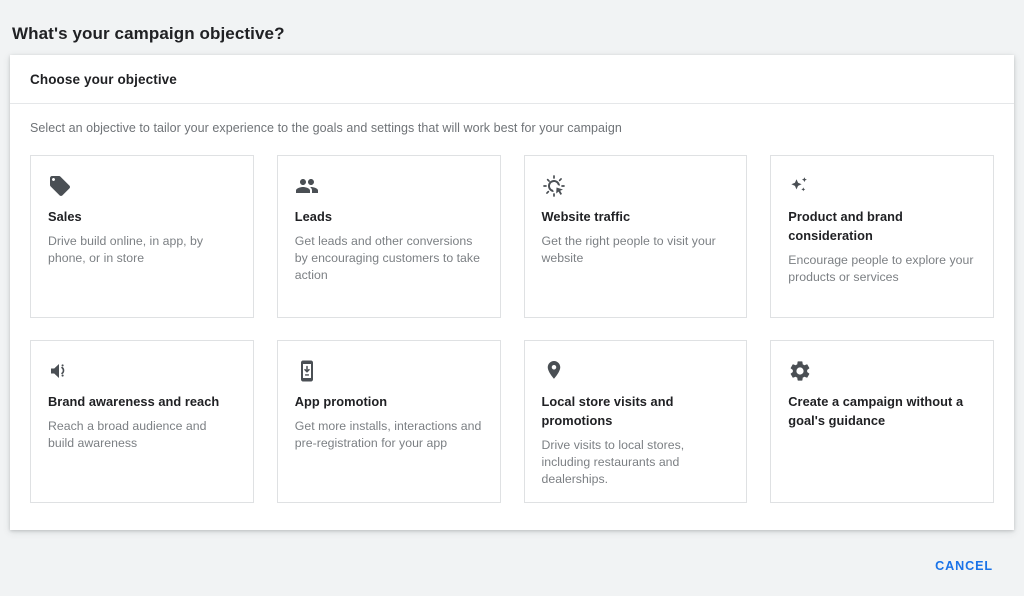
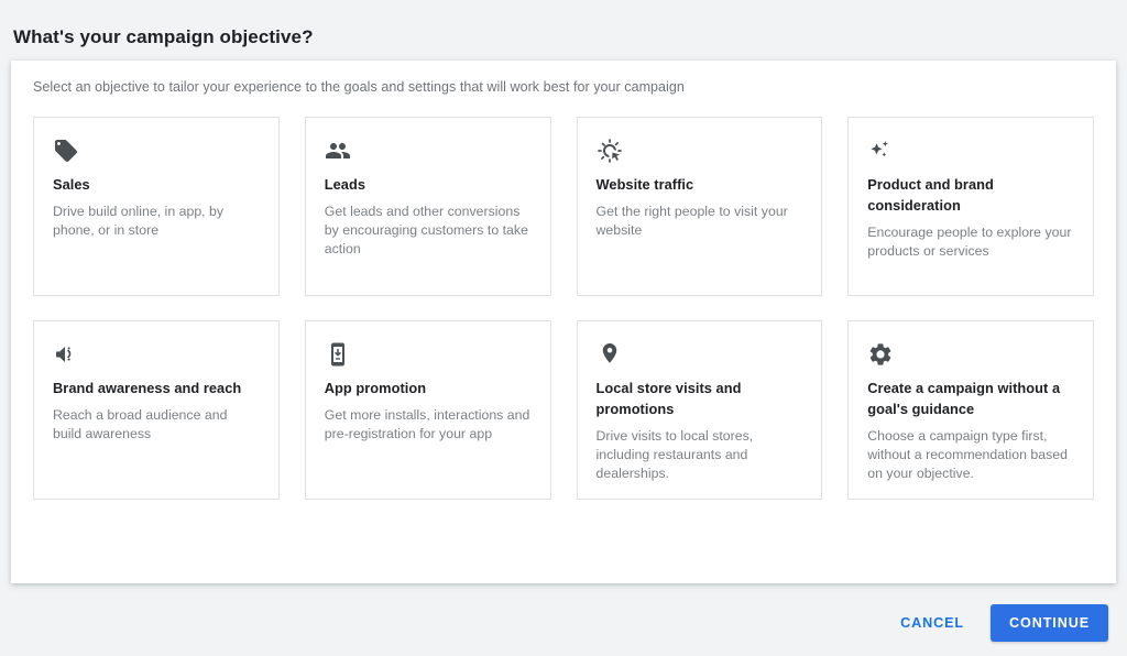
  What's your campaign objective?
- Choose your objective
  Select an objective to tailor your experience to the goals and settings that will work best for your campaign
  Sales
  Drive build online, in app, by phone, or in store
  Leads
  Get leads and other conversions by encouraging customers to take action
  Website traffic
  Get the right people to visit your website
  Product and brand consideration
  Encourage people to explore your products or services
  Brand awareness and reach
  Reach a broad audience and build awareness
  App promotion
  Get more installs, interactions and pre-registration for your app
  Local store visits and promotions
  Drive visits to local stores, including restaurants and dealerships.
  Create a campaign without a goal's guidance
+ Choose a campaign type first, without a recommendation based on your objective.
  CANCEL
+ CONTINUE
